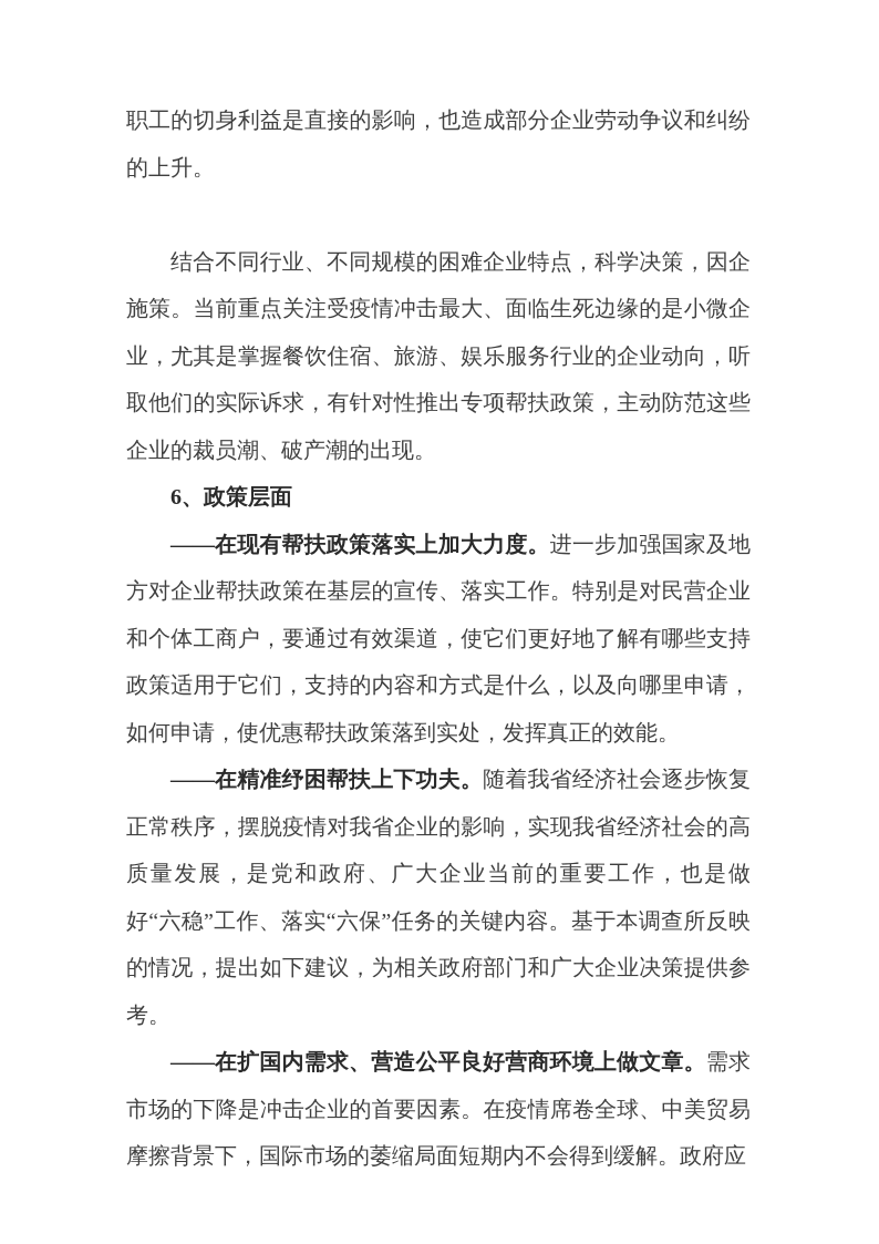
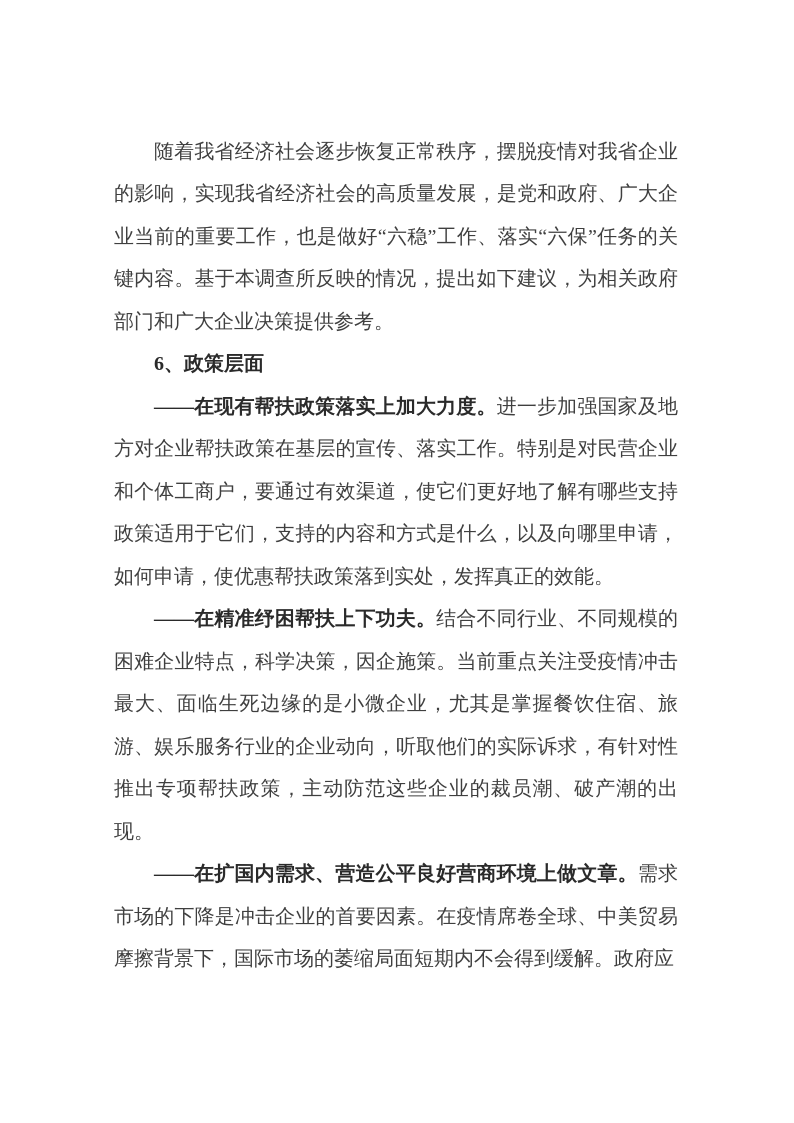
- 职工的切身利益是直接的影响，也造成部分企业劳动争议和纠纷的上升。
- 结合不同行业、不同规模的困难企业特点，科学决策，因企施策。当前重点关注受疫情冲击最大、面临生死边缘的是小微企业，尤其是掌握餐饮住宿、旅游、娱乐服务行业的企业动向，听取他们的实际诉求，有针对性推出专项帮扶政策，主动防范这些企业的裁员潮、破产潮的出现。
+ 随着我省经济社会逐步恢复正常秩序，摆脱疫情对我省企业的影响，实现我省经济社会的高质量发展，是党和政府、广大企业当前的重要工作，也是做好“六稳”工作、落实“六保”任务的关键内容。基于本调查所反映的情况，提出如下建议，为相关政府部门和广大企业决策提供参考。
  6、政策层面
  ——在现有帮扶政策落实上加大力度。进一步加强国家及地方对企业帮扶政策在基层的宣传、落实工作。特别是对民营企业和个体工商户，要通过有效渠道，使它们更好地了解有哪些支持政策适用于它们，支持的内容和方式是什么，以及向哪里申请，如何申请，使优惠帮扶政策落到实处，发挥真正的效能。
- ——在精准纾困帮扶上下功夫。随着我省经济社会逐步恢复正常秩序，摆脱疫情对我省企业的影响，实现我省经济社会的高质量发展，是党和政府、广大企业当前的重要工作，也是做好“六稳”工作、落实“六保”任务的关键内容。基于本调查所反映的情况，提出如下建议，为相关政府部门和广大企业决策提供参考。
+ ——在精准纾困帮扶上下功夫。结合不同行业、不同规模的困难企业特点，科学决策，因企施策。当前重点关注受疫情冲击最大、面临生死边缘的是小微企业，尤其是掌握餐饮住宿、旅游、娱乐服务行业的企业动向，听取他们的实际诉求，有针对性推出专项帮扶政策，主动防范这些企业的裁员潮、破产潮的出现。
  ——在扩国内需求、营造公平良好营商环境上做文章。需求市场的下降是冲击企业的首要因素。在疫情席卷全球、中美贸易摩擦背景下，国际市场的萎缩局面短期内不会得到缓解。政府应
